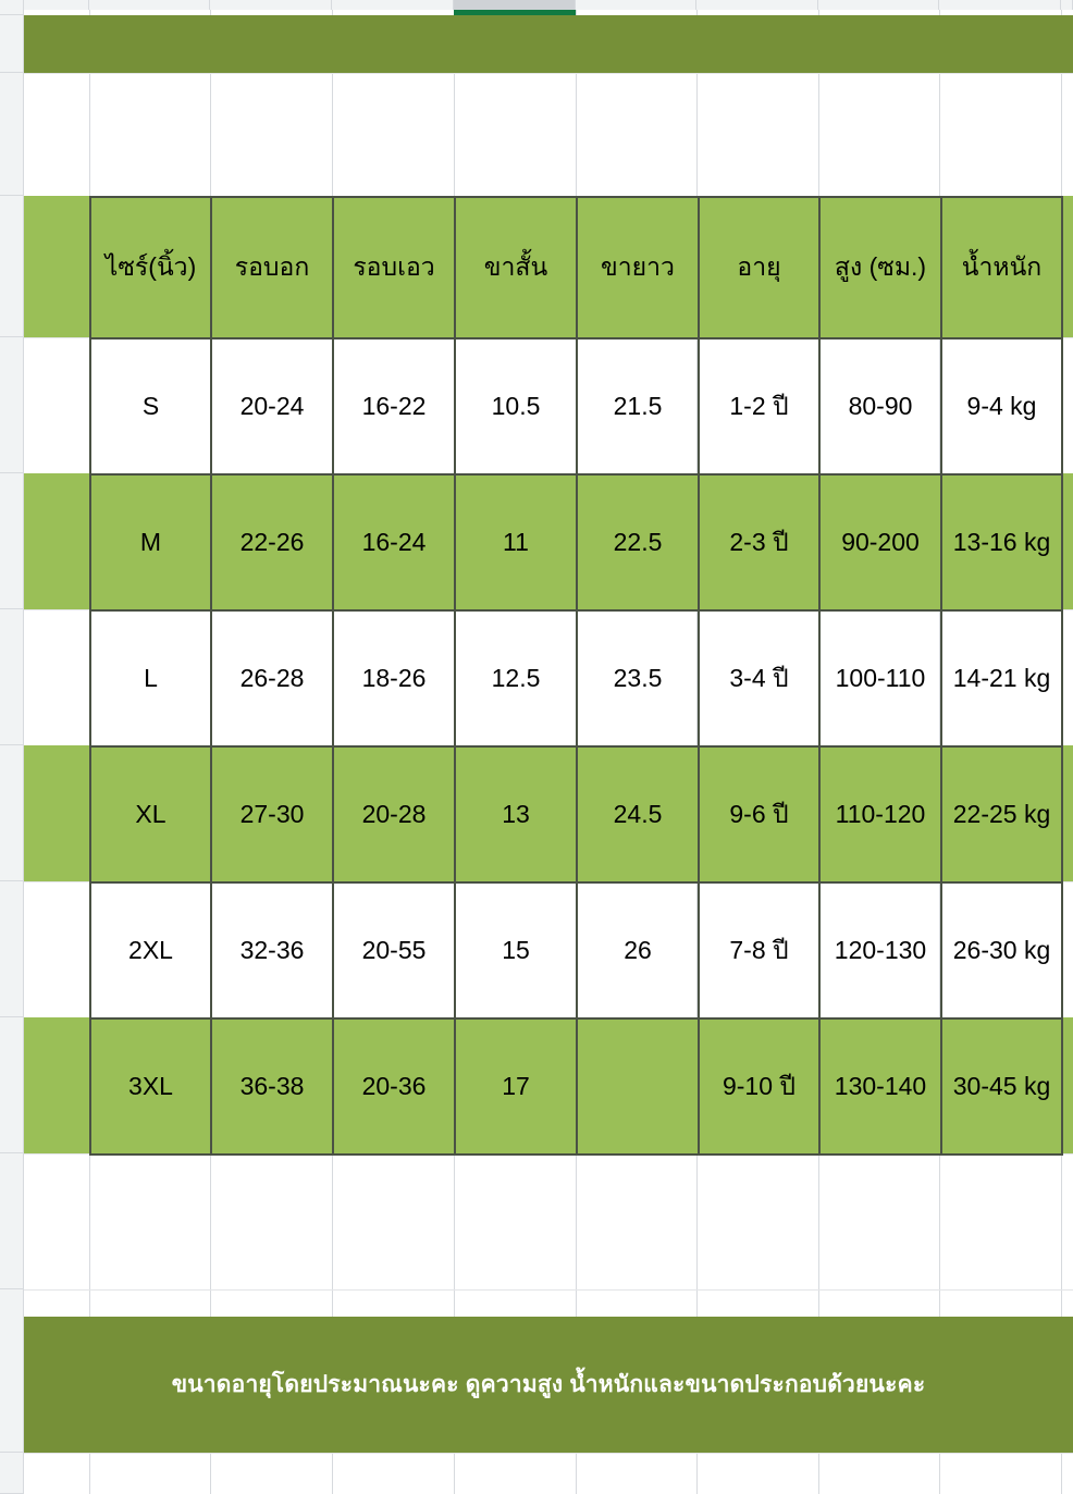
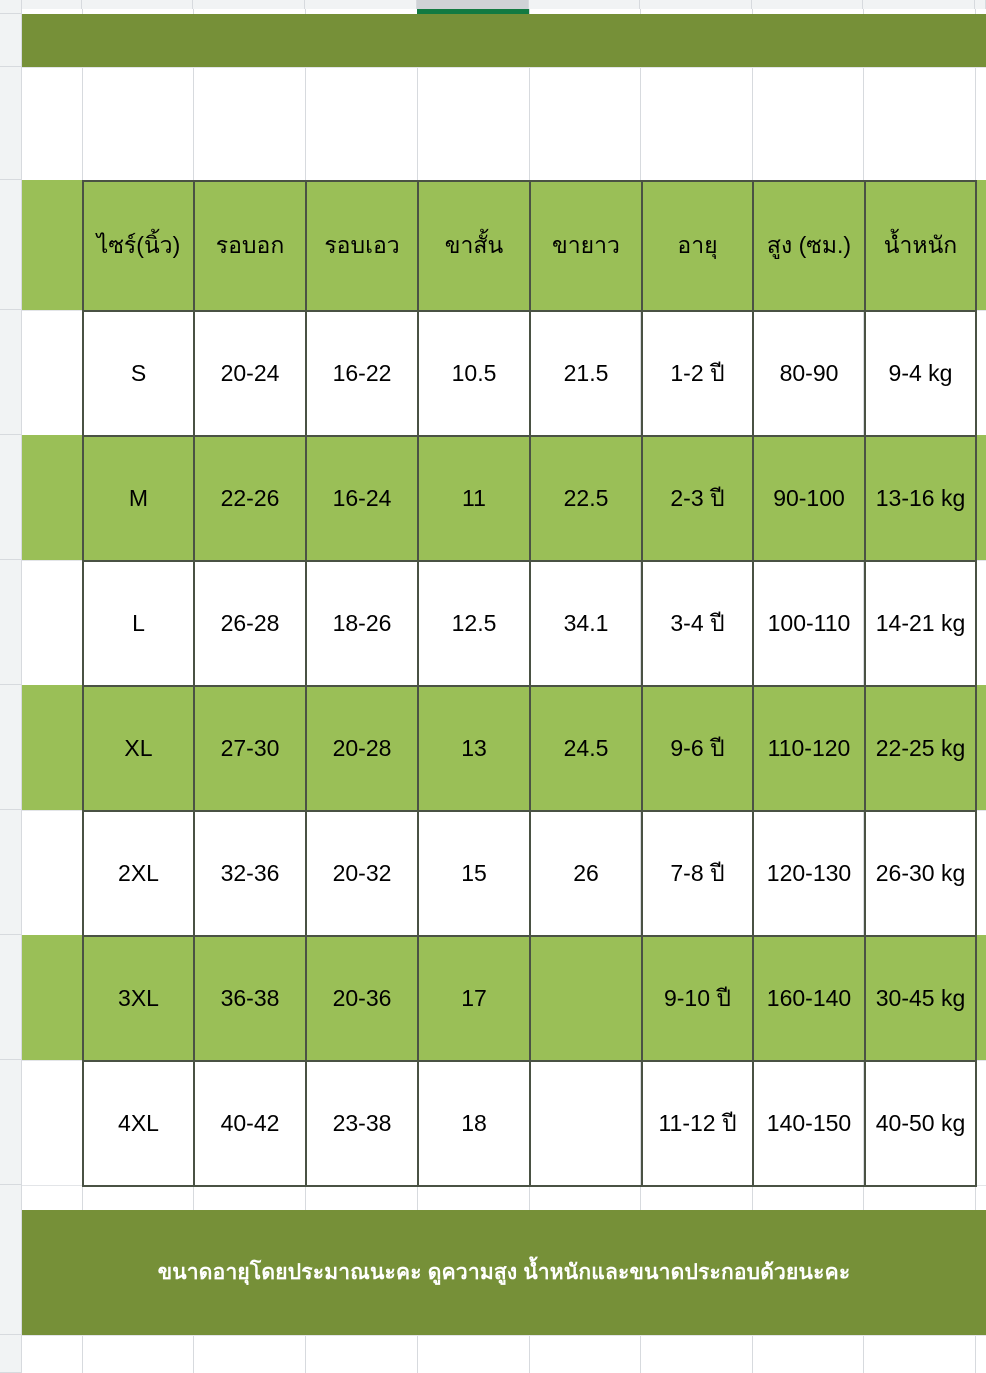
  ไซร์(นิ้ว)	รอบอก	รอบเอว	ขาสั้น	ขายาว	อายุ	สูง (ซม.)	น้ำหนัก
  S	20-24	16-22	10.5	21.5	1-2 ปี	80-90	9-4 kg
- M	22-26	16-24	11	22.5	2-3 ปี	90-200	13-16 kg
+ M	22-26	16-24	11	22.5	2-3 ปี	90-100	13-16 kg
- L	26-28	18-26	12.5	23.5	3-4 ปี	100-110	14-21 kg
+ L	26-28	18-26	12.5	34.1	3-4 ปี	100-110	14-21 kg
  XL	27-30	20-28	13	24.5	9-6 ปี	110-120	22-25 kg
- 2XL	32-36	20-55	15	26	7-8 ปี	120-130	26-30 kg
+ 2XL	32-36	20-32	15	26	7-8 ปี	120-130	26-30 kg
- 3XL	36-38	20-36	17		9-10 ปี	130-140	30-45 kg
+ 3XL	36-38	20-36	17		9-10 ปี	160-140	30-45 kg
+ 4XL	40-42	23-38	18		11-12 ปี	140-150	40-50 kg
  ขนาดอายุโดยประมาณนะคะ ดูความสูง น้ำหนักและขนาดประกอบด้วยนะคะ
